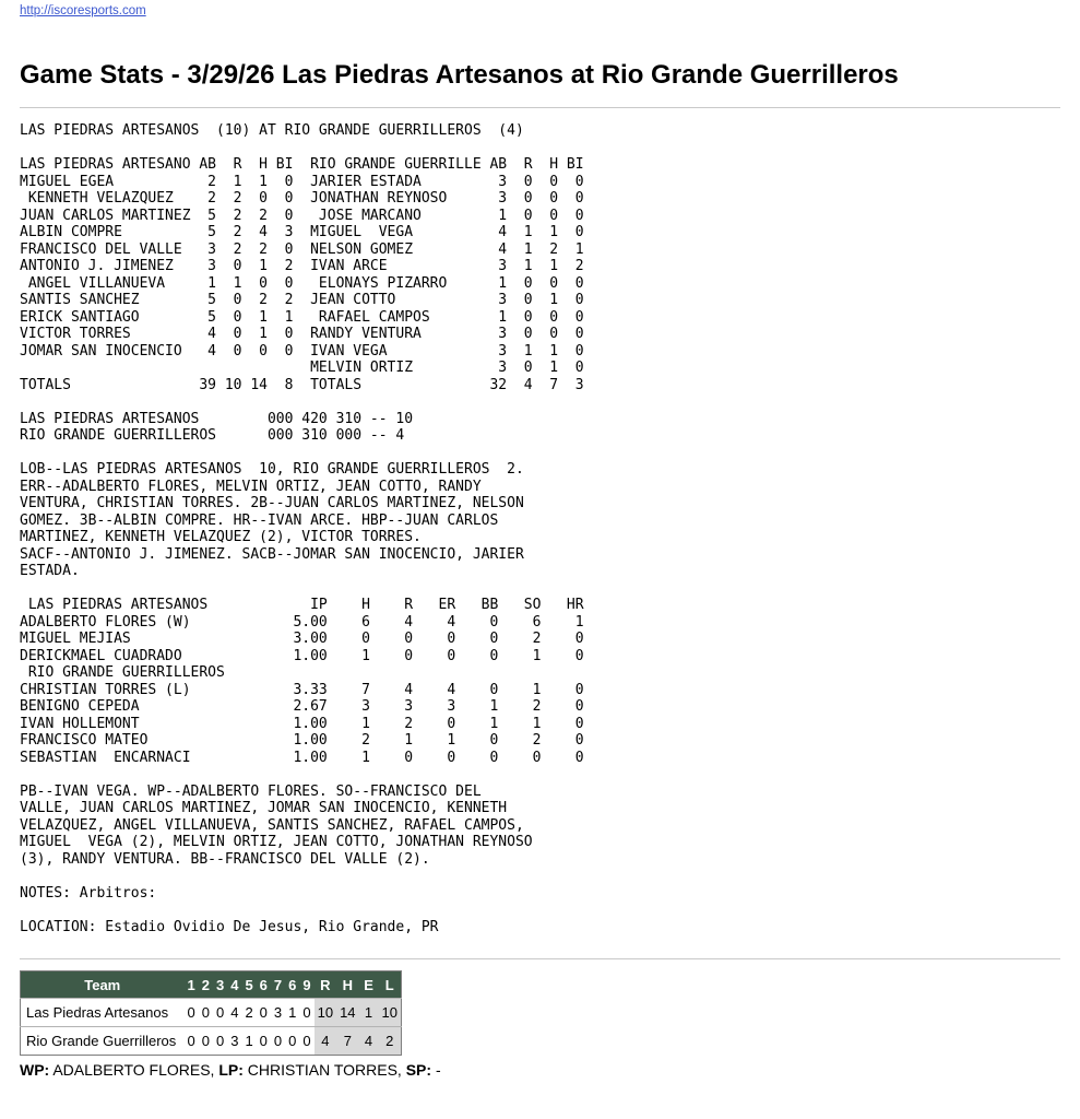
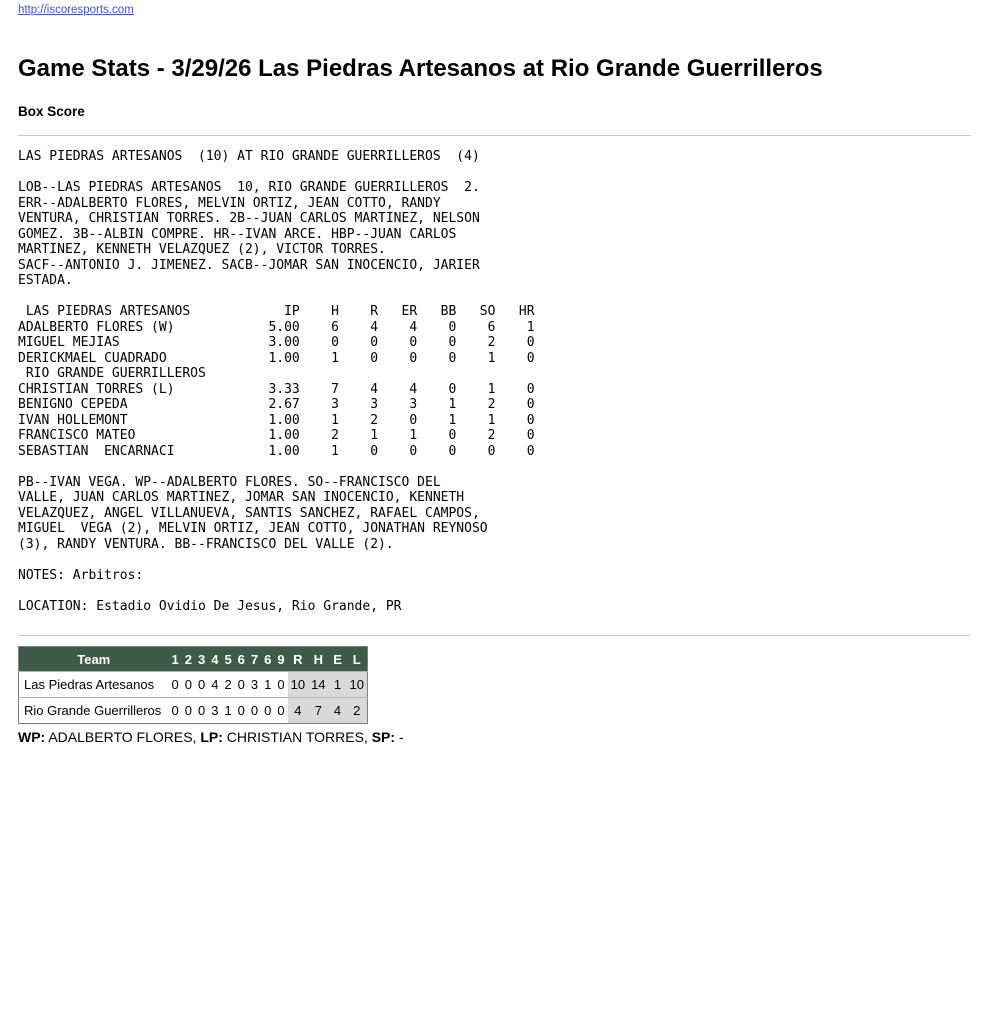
  http://iscoresports.com
  Game Stats - 3/29/26 Las Piedras Artesanos at Rio Grande Guerrilleros
+ Box Score
  LAS PIEDRAS ARTESANOS (10) AT RIO GRANDE GUERRILLEROS (4)
- LAS PIEDRAS ARTESANO AB R H BI RIO GRANDE GUERRILLE AB R H BI
- MIGUEL EGEA 2 1 1 0 JARIER ESTADA 3 0 0 0
- KENNETH VELAZQUEZ 2 2 0 0 JONATHAN REYNOSO 3 0 0 0
- JUAN CARLOS MARTINEZ 5 2 2 0 JOSE MARCANO 1 0 0 0
- ALBIN COMPRE 5 2 4 3 MIGUEL VEGA 4 1 1 0
- FRANCISCO DEL VALLE 3 2 2 0 NELSON GOMEZ 4 1 2 1
- ANTONIO J. JIMENEZ 3 0 1 2 IVAN ARCE 3 1 1 2
- ANGEL VILLANUEVA 1 1 0 0 ELONAYS PIZARRO 1 0 0 0
- SANTIS SANCHEZ 5 0 2 2 JEAN COTTO 3 0 1 0
- ERICK SANTIAGO 5 0 1 1 RAFAEL CAMPOS 1 0 0 0
- VICTOR TORRES 4 0 1 0 RANDY VENTURA 3 0 0 0
- JOMAR SAN INOCENCIO 4 0 0 0 IVAN VEGA 3 1 1 0
- MELVIN ORTIZ 3 0 1 0
- TOTALS 39 10 14 8 TOTALS 32 4 7 3
- LAS PIEDRAS ARTESANOS 000 420 310 -- 10
- RIO GRANDE GUERRILLEROS 000 310 000 -- 4
  LOB--LAS PIEDRAS ARTESANOS 10, RIO GRANDE GUERRILLEROS 2.
  ERR--ADALBERTO FLORES, MELVIN ORTIZ, JEAN COTTO, RANDY
  VENTURA, CHRISTIAN TORRES. 2B--JUAN CARLOS MARTINEZ, NELSON
  GOMEZ. 3B--ALBIN COMPRE. HR--IVAN ARCE. HBP--JUAN CARLOS
  MARTINEZ, KENNETH VELAZQUEZ (2), VICTOR TORRES.
  SACF--ANTONIO J. JIMENEZ. SACB--JOMAR SAN INOCENCIO, JARIER
  ESTADA.
  LAS PIEDRAS ARTESANOS IP H R ER BB SO HR
  ADALBERTO FLORES (W) 5.00 6 4 4 0 6 1
  MIGUEL MEJIAS 3.00 0 0 0 0 2 0
  DERICKMAEL CUADRADO 1.00 1 0 0 0 1 0
  RIO GRANDE GUERRILLEROS
  CHRISTIAN TORRES (L) 3.33 7 4 4 0 1 0
  BENIGNO CEPEDA 2.67 3 3 3 1 2 0
  IVAN HOLLEMONT 1.00 1 2 0 1 1 0
  FRANCISCO MATEO 1.00 2 1 1 0 2 0
  SEBASTIAN ENCARNACI 1.00 1 0 0 0 0 0
  PB--IVAN VEGA. WP--ADALBERTO FLORES. SO--FRANCISCO DEL
  VALLE, JUAN CARLOS MARTINEZ, JOMAR SAN INOCENCIO, KENNETH
  VELAZQUEZ, ANGEL VILLANUEVA, SANTIS SANCHEZ, RAFAEL CAMPOS,
  MIGUEL VEGA (2), MELVIN ORTIZ, JEAN COTTO, JONATHAN REYNOSO
  (3), RANDY VENTURA. BB--FRANCISCO DEL VALLE (2).
  NOTES: Arbitros:
  LOCATION: Estadio Ovidio De Jesus, Rio Grande, PR
  Team	1	2	3	4	5	6	7	6	9	R	H	E	L
  Las Piedras Artesanos	0	0	0	4	2	0	3	1	0	10	14	1	10
  Rio Grande Guerrilleros	0	0	0	3	1	0	0	0	0	4	7	4	2
  WP: ADALBERTO FLORES, LP: CHRISTIAN TORRES, SP: -
